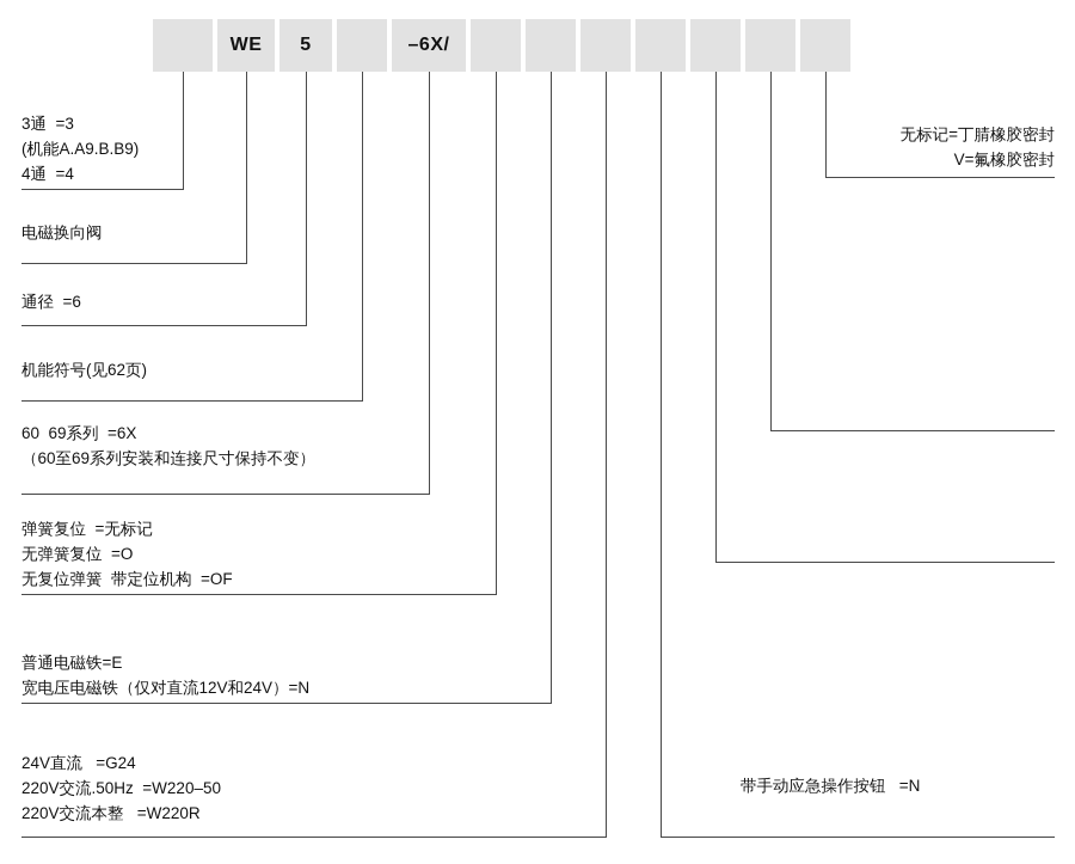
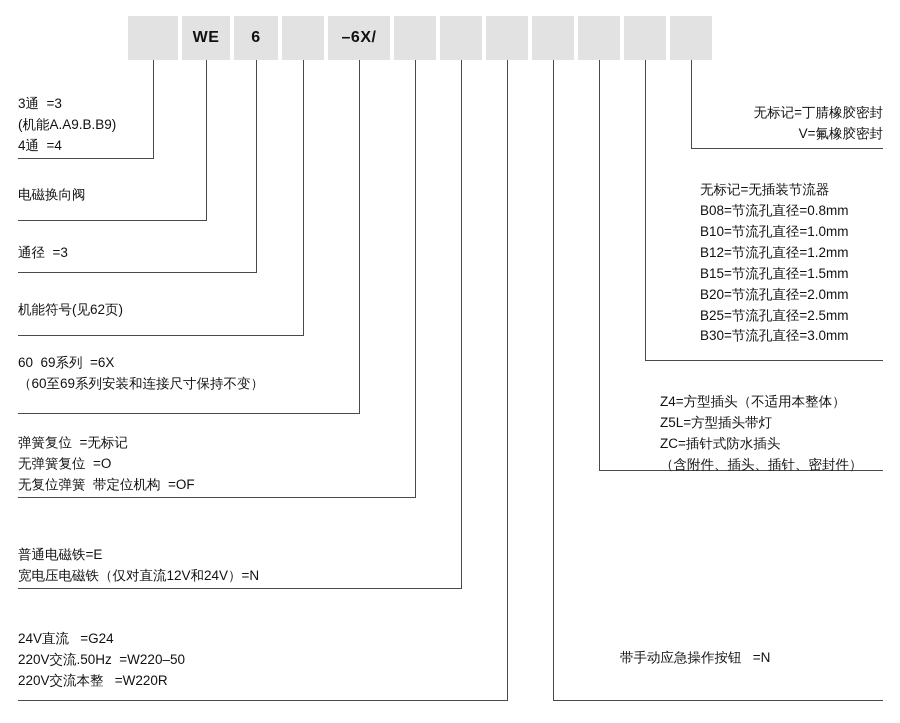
  WE
- 5
+ 6
  –6X/
  3通 =3
  (机能A.A9.B.B9)
  4通 =4
  电磁换向阀
- 通径 =6
+ 通径 =3
  机能符号(见62页)
  60 69系列 =6X
  （60至69系列安装和连接尺寸保持不变）
  弹簧复位 =无标记
  无弹簧复位 =O
  无复位弹簧 带定位机构 =OF
  普通电磁铁=E
  宽电压电磁铁（仅对直流12V和24V）=N
  24V直流 =G24
  220V交流.50Hz =W220–50
  220V交流本整 =W220R
  无标记=丁腈橡胶密封
  V=氟橡胶密封
+ 无标记=无插装节流器
+ B08=节流孔直径=0.8mm
+ B10=节流孔直径=1.0mm
+ B12=节流孔直径=1.2mm
+ B15=节流孔直径=1.5mm
+ B20=节流孔直径=2.0mm
+ B25=节流孔直径=2.5mm
+ B30=节流孔直径=3.0mm
+ Z4=方型插头（不适用本整体）
+ Z5L=方型插头带灯
+ ZC=插针式防水插头
+ （含附件、插头、插针、密封件）
  带手动应急操作按钮 =N
